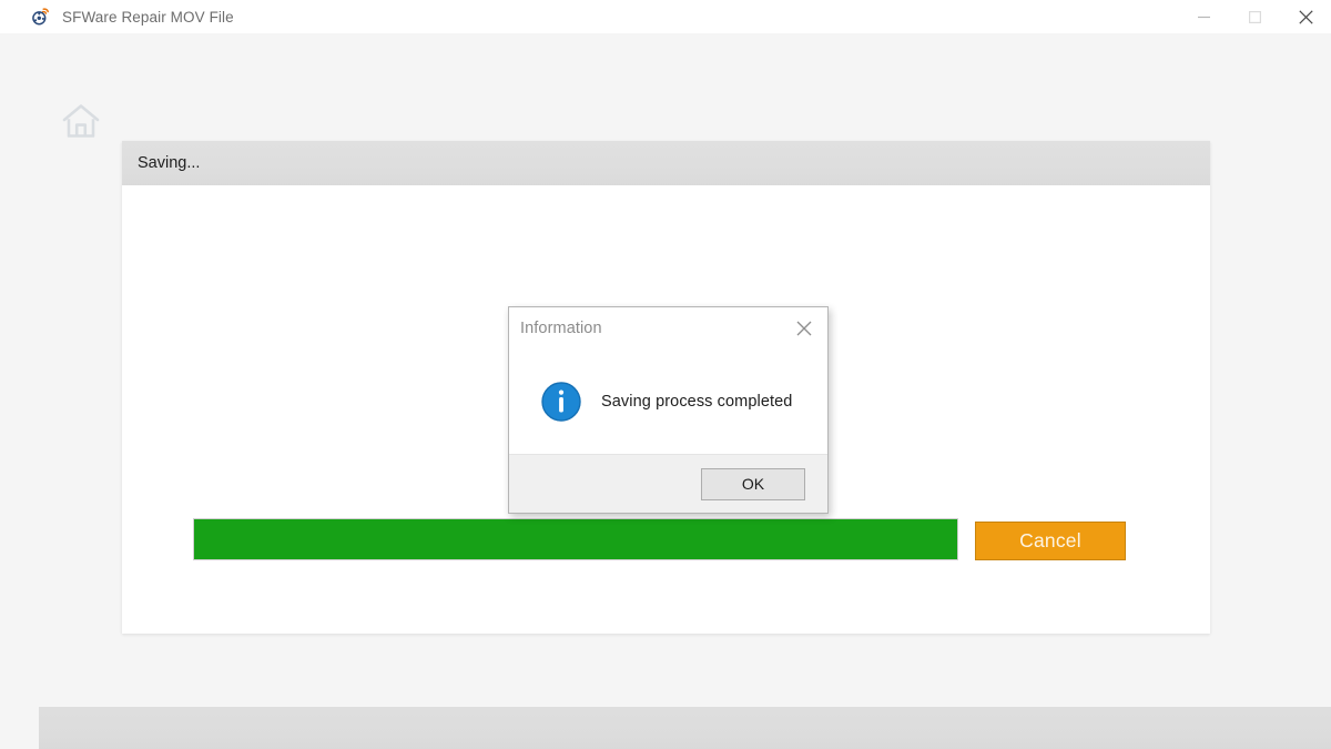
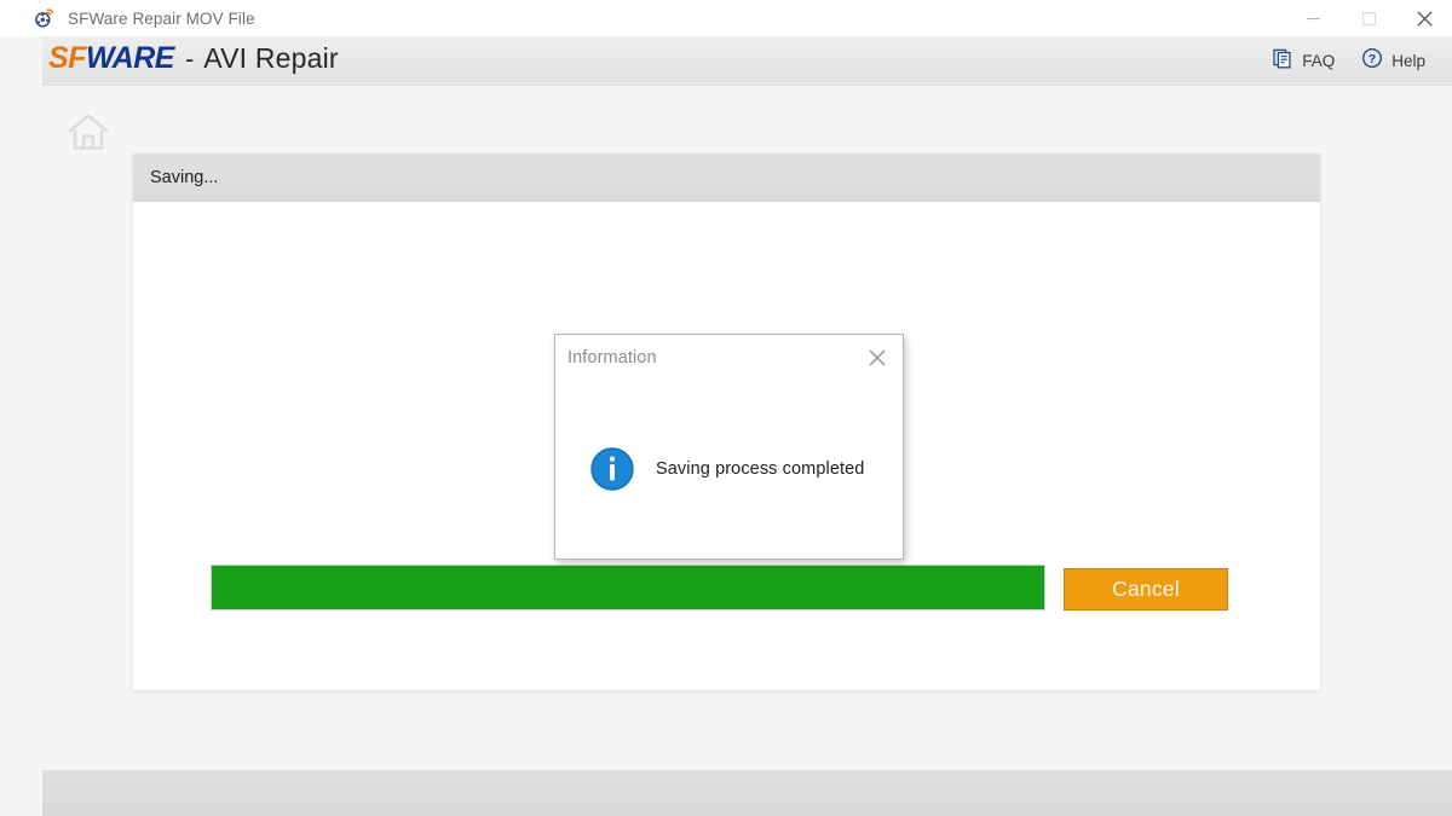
  SFWare Repair MOV File
+ SF
+ WARE
+ -
+ AVI Repair
+ FAQ
+ ?
+ Help
  Saving...
  Cancel
  Information
  Saving process completed
- OK
